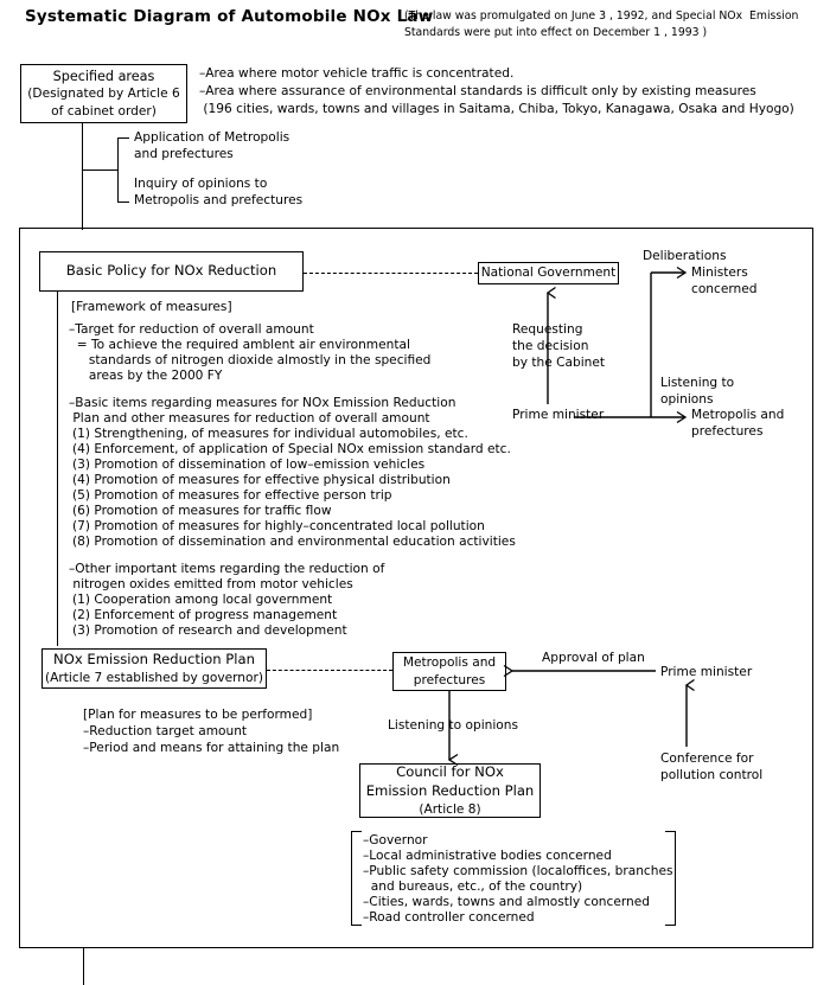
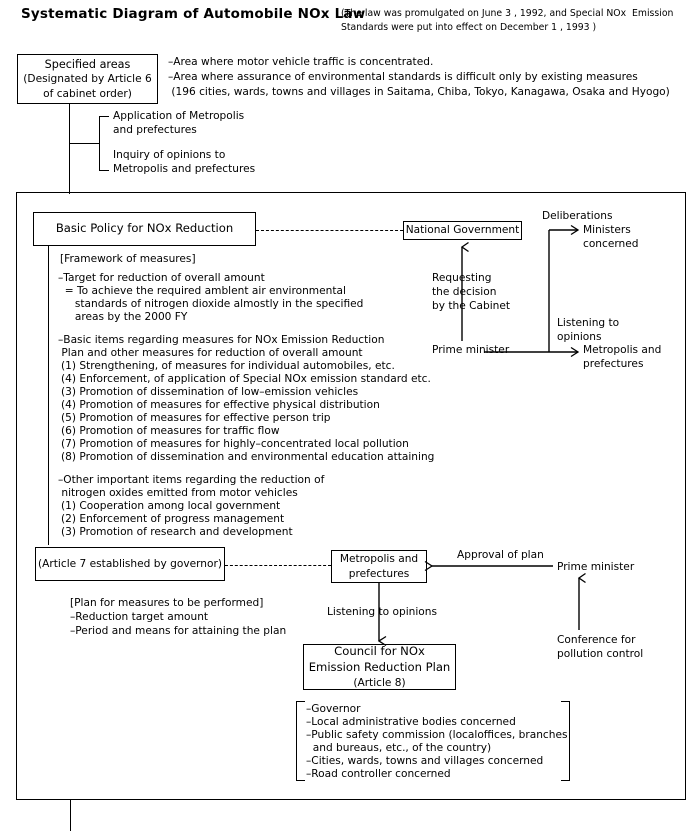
  Systematic Diagram of Automobile NOx Law
  (The law was promulgated on June 3 , 1992, and Special NOx Emission
  Standards were put into effect on December 1 , 1993 )
  Specified areas
  (Designated by Article 6
  of cabinet order)
  –Area where motor vehicle traffic is concentrated.
  –Area where assurance of environmental standards is difficult only by existing measures
  (196 cities, wards, towns and villages in Saitama, Chiba, Tokyo, Kanagawa, Osaka and Hyogo)
  Application of Metropolis
  and prefectures
  Inquiry of opinions to
  Metropolis and prefectures
  Basic Policy for NOx Reduction
  [Framework of measures]
  –Target for reduction of overall amount
  = To achieve the required amblent air environmental
  standards of nitrogen dioxide almostly in the specified
  areas by the 2000 FY
  –Basic items regarding measures for NOx Emission Reduction
  Plan and other measures for reduction of overall amount
  (1) Strengthening, of measures for individual automobiles, etc.
  (4) Enforcement, of application of Special NOx emission standard etc.
  (3) Promotion of dissemination of low–emission vehicles
  (4) Promotion of measures for effective physical distribution
  (5) Promotion of measures for effective person trip
  (6) Promotion of measures for traffic flow
  (7) Promotion of measures for highly–concentrated local pollution
- (8) Promotion of dissemination and environmental education activities
+ (8) Promotion of dissemination and environmental education attaining
  –Other important items regarding the reduction of
  nitrogen oxides emitted from motor vehicles
  (1) Cooperation among local government
  (2) Enforcement of progress management
  (3) Promotion of research and development
  National Government
  Requsting
  the decision
  by th Cabinet
  Prime minister
  Deliberations
  Ministers
  concerned
  Listening to
  opinions
  Metropolis and
  prefectures
- NOx Emission Reduction Plan
  (Article 7 established by governor)
  [Plan for measures to be performed]
  –Reduction target amount
  –Period and means for attaining the plan
  Metropolis and
  prefectures
  Approval of plan
  Prime minister
  Conference for
  pollution control
  Listening to opinions
  Council for NOx
  Emission Reduction Plan
  (Article 8)
  –Governor
  –Local administrative bodies concerned
  –Public safety commission (localoffices, branches
  and bureaus, etc., of the country)
- –Cities, wards, towns and almostly concerned
+ –Cities, wards, towns and villages concerned
  –Road controller concerned
